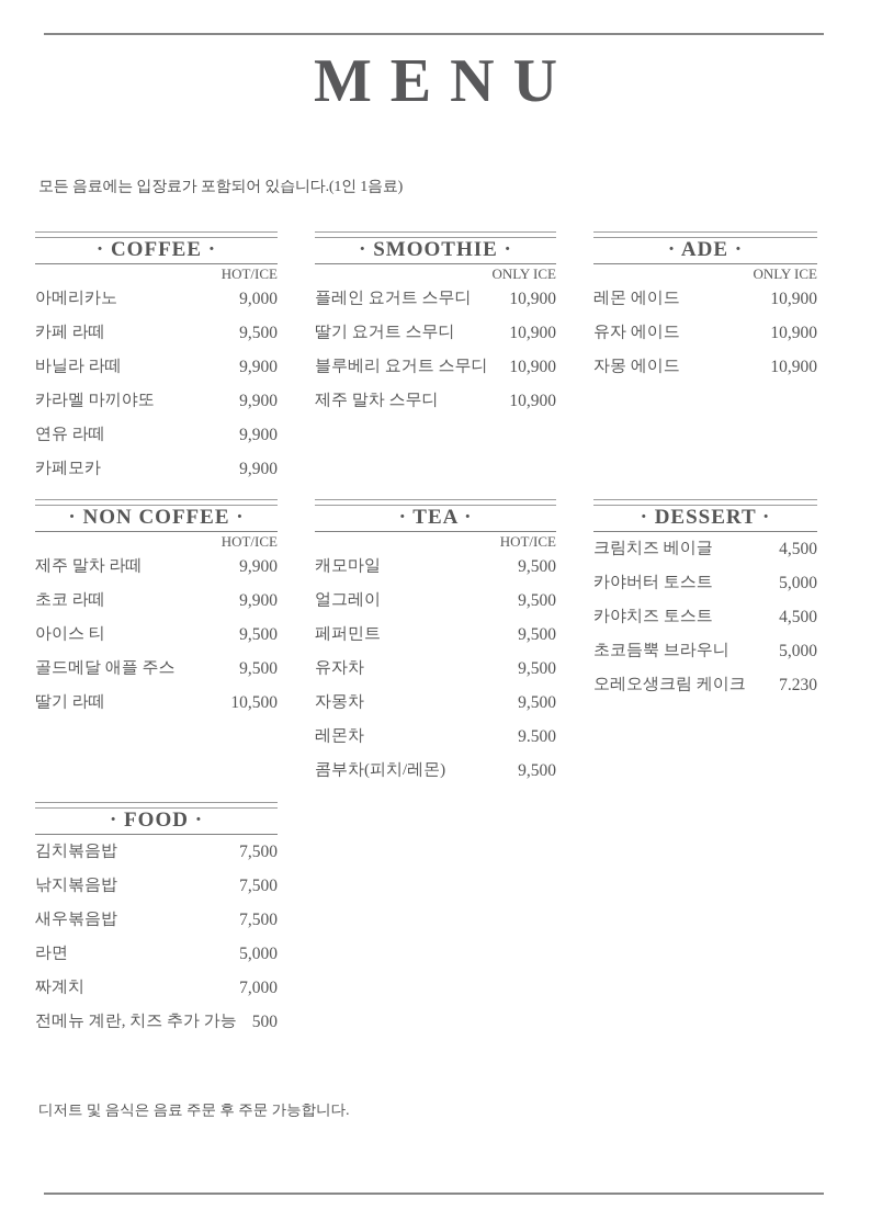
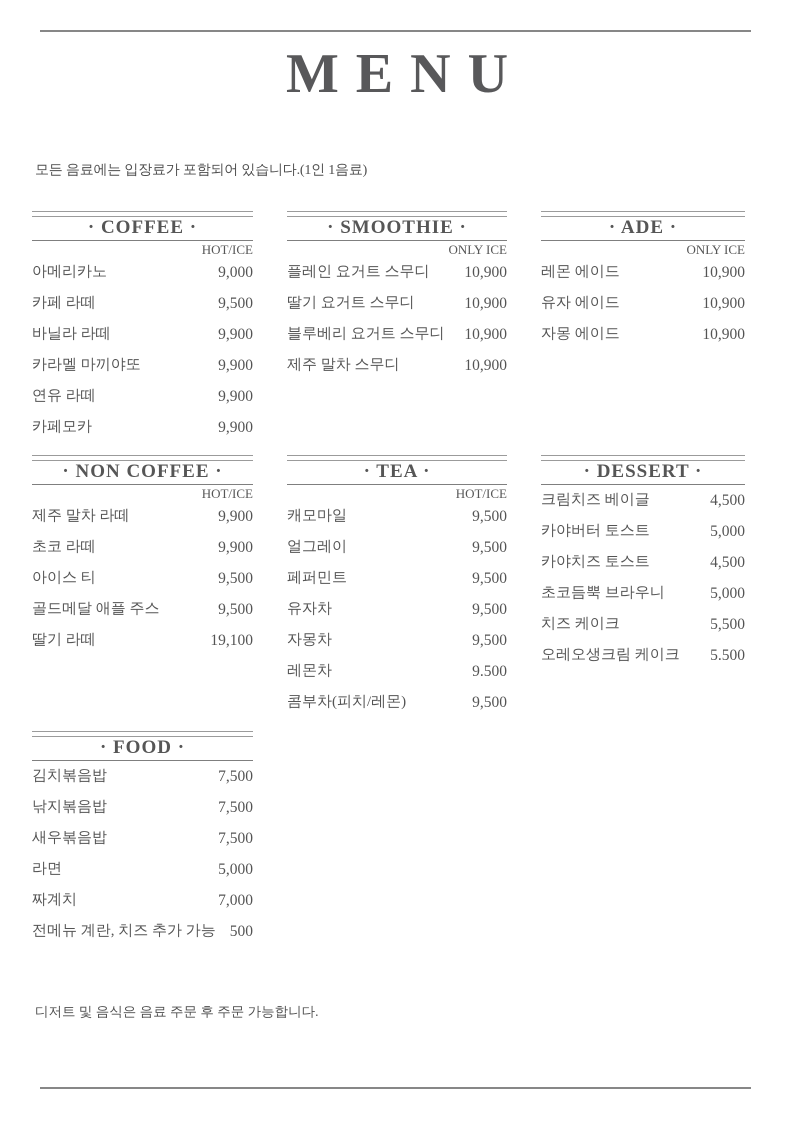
  MENU
  모든 음료에는 입장료가 포함되어 있습니다.(1인 1음료)
  · COFFEE ·
  HOT/ICE
  아메리카노
  9,000
  카페 라떼
  9,500
  바닐라 라떼
  9,900
  카라멜 마끼야또
  9,900
  연유 라떼
  9,900
  카페모카
  9,900
  · SMOOTHIE ·
  ONLY ICE
  플레인 요거트 스무디
  10,900
  딸기 요거트 스무디
  10,900
  블루베리 요거트 스무디
  10,900
  제주 말차 스무디
  10,900
  · ADE ·
  ONLY ICE
  레몬 에이드
  10,900
  유자 에이드
  10,900
  자몽 에이드
  10,900
  · NON COFFEE ·
  HOT/ICE
  제주 말차 라떼
  9,900
  초코 라떼
  9,900
  아이스 티
  9,500
  골드메달 애플 주스
  9,500
  딸기 라떼
- 10,500
+ 19,100
  · TEA ·
  HOT/ICE
  캐모마일
  9,500
  얼그레이
  9,500
  페퍼민트
  9,500
  유자차
  9,500
  자몽차
  9,500
  레몬차
  9.500
  콤부차(피치/레몬)
  9,500
  · DESSERT ·
  크림치즈 베이글
  4,500
  카야버터 토스트
  5,000
  카야치즈 토스트
  4,500
  초코듬뿍 브라우니
  5,000
+ 치즈 케이크
+ 5,500
  오레오생크림 케이크
- 7.230
+ 5.500
  · FOOD ·
  김치볶음밥
  7,500
  낚지볶음밥
  7,500
  새우볶음밥
  7,500
  라면
  5,000
  짜계치
  7,000
  전메뉴 계란, 치즈 추가 가능
  500
  디저트 및 음식은 음료 주문 후 주문 가능합니다.
